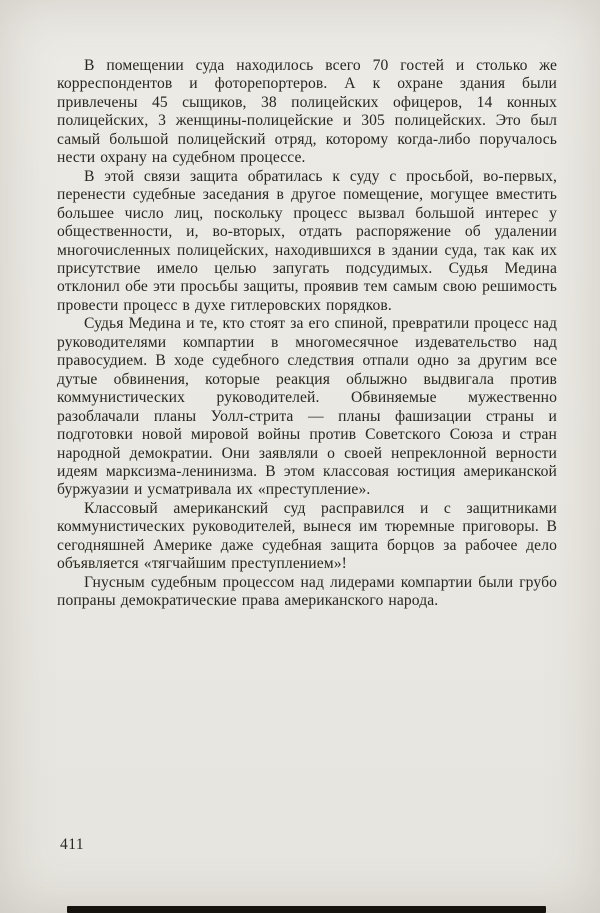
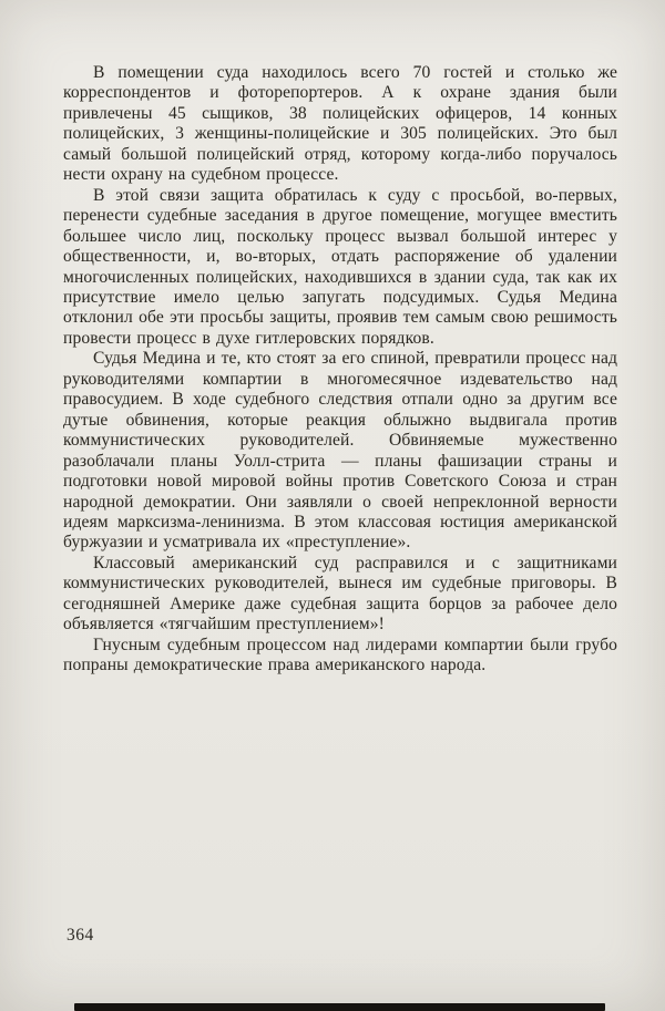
  В помещении суда находилось всего 70 гостей и столько же корреспондентов и фоторепортеров. А к охране здания были привлечены 45 сыщиков, 38 полицейских офицеров, 14 конных полицейских, 3 женщины-полицейские и 305 полицейских. Это был самый большой полицейский отряд, которому когда-либо поручалось нести охрану на судебном процессе.
  В этой связи защита обратилась к суду с просьбой, во-первых, перенести судебные заседания в другое помещение, могущее вместить большее число лиц, поскольку процесс вызвал большой интерес у общественности, и, во-вторых, отдать распоряжение об удалении многочисленных полицейских, находившихся в здании суда, так как их присутствие имело целью запугать подсудимых. Судья Медина отклонил обе эти просьбы защиты, проявив тем самым свою решимость провести процесс в духе гитлеровских порядков.
  Судья Медина и те, кто стоят за его спиной, превратили процесс над руководителями компартии в многомесячное издевательство над правосудием. В ходе судебного следствия отпали одно за другим все дутые обвинения, которые реакция облыжно выдвигала против коммунистических руководителей. Обвиняемые мужественно разоблачали планы Уолл-стрита — планы фашизации страны и подготовки новой мировой войны против Советского Союза и стран народной демократии. Они заявляли о своей непреклонной верности идеям марксизма-ленинизма. В этом классовая юстиция американской буржуазии и усматривала их «преступление».
- Классовый американский суд расправился и с защитниками коммунистических руководителей, вынеся им тюремные приговоры. В сегодняшней Америке даже судебная защита борцов за рабочее дело объявляется «тягчайшим преступлением»!
+ Классовый американский суд расправился и с защитниками коммунистических руководителей, вынеся им судебные приговоры. В сегодняшней Америке даже судебная защита борцов за рабочее дело объявляется «тягчайшим преступлением»!
  Гнусным судебным процессом над лидерами компартии были грубо попраны демократические права американского народа.
- 411
+ 364
